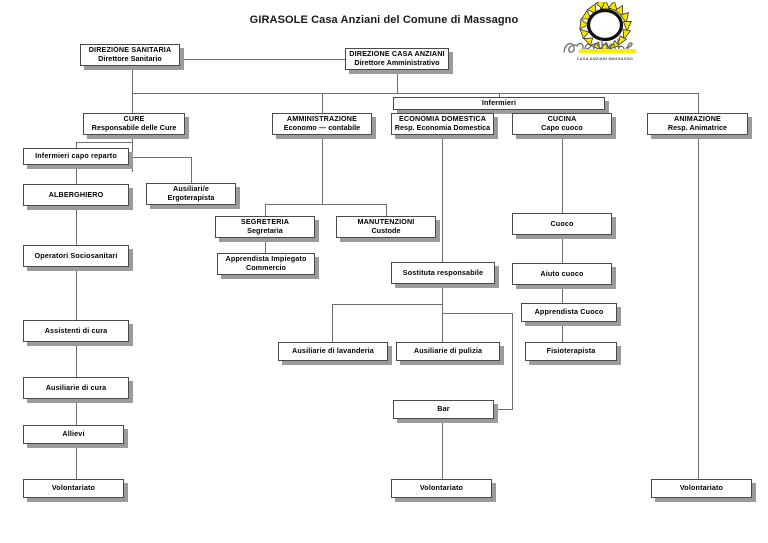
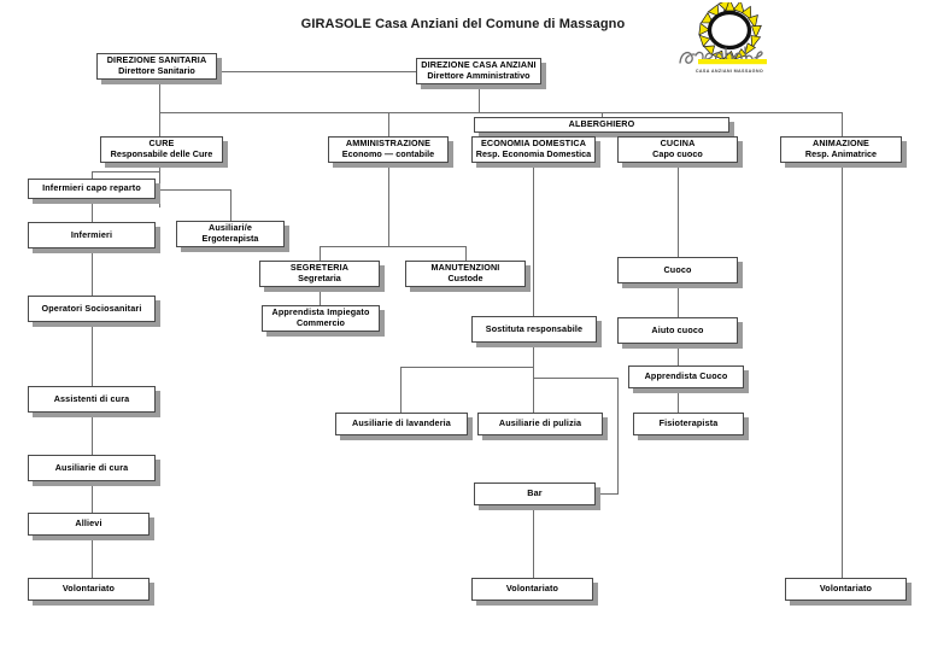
  GIRASOLE Casa Anziani del Comune di Massagno
  DIREZIONE SANITARIA
  Direttore Sanitario
  DIREZIONE CASA ANZIANI
  Direttore Amministrativo
- Infermieri
+ ALBERGHIERO
  CURE
  Responsabile delle Cure
  AMMINISTRAZIONE
  Economo — contabile
  ECONOMIA DOMESTICA
  Resp. Economia Domestica
  CUCINA
  Capo cuoco
  ANIMAZIONE
  Resp. Animatrice
  Infermieri capo reparto
- ALBERGHIERO
+ Infermieri
  Ausiliari/e
  Ergoterapista
  Operatori Sociosanitari
  SEGRETERIA
  Segretaria
  MANUTENZIONI
  Custode
  Apprendista Impiegato
  Commercio
  Sostituta responsabile
  Cuoco
  Aiuto cuoco
  Apprendista Cuoco
  Fisioterapista
  Ausiliarie di lavanderia
  Ausiliarie di pulizia
  Bar
  Assistenti di cura
  Ausiliarie di cura
  Allievi
  Volontariato
  Volontariato
  Volontariato
